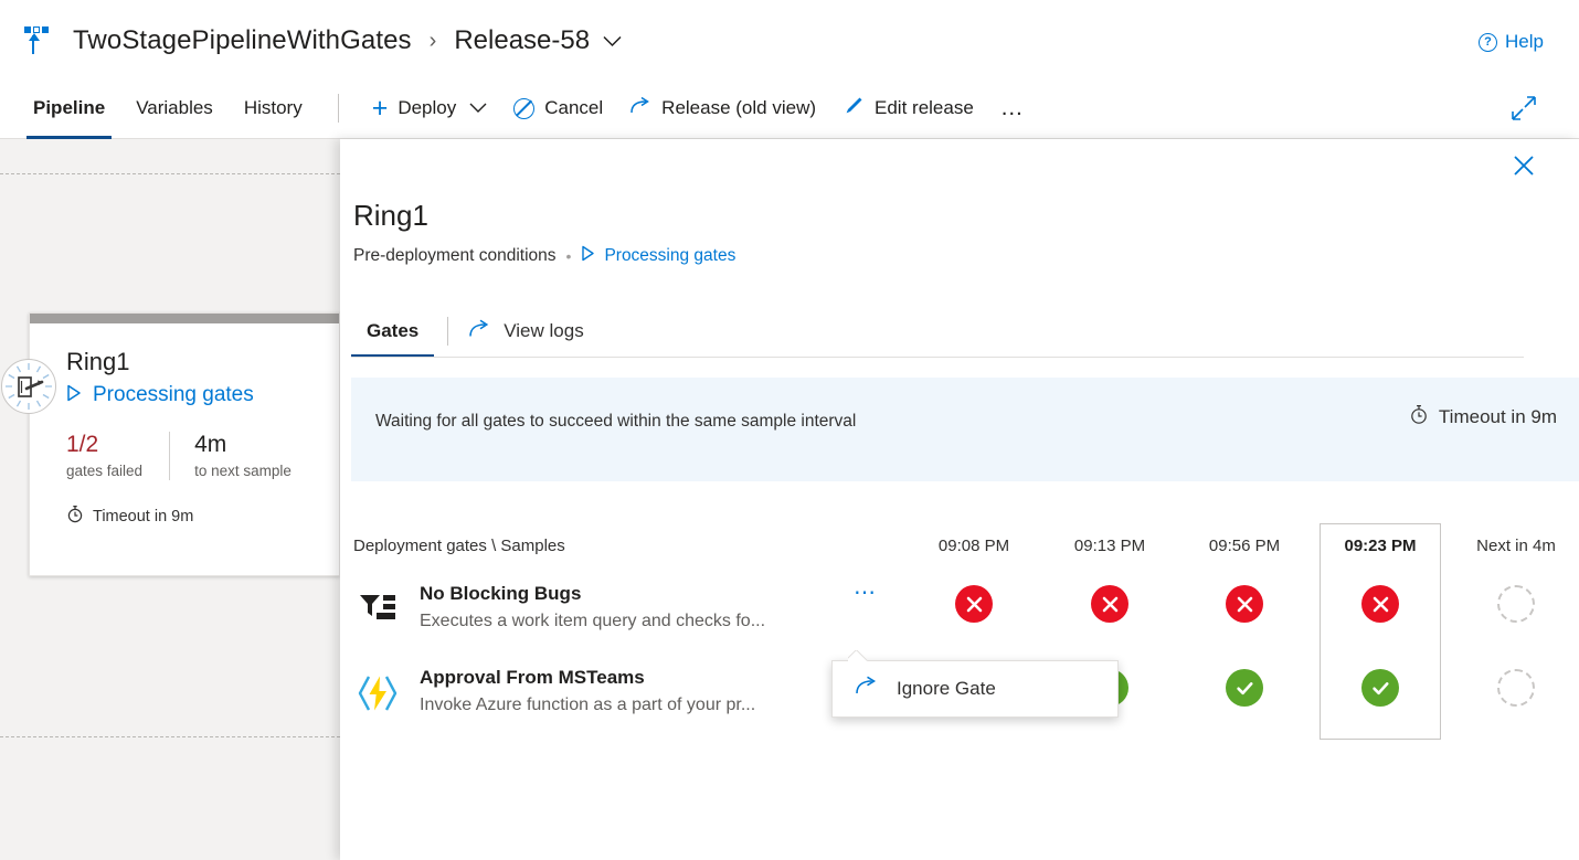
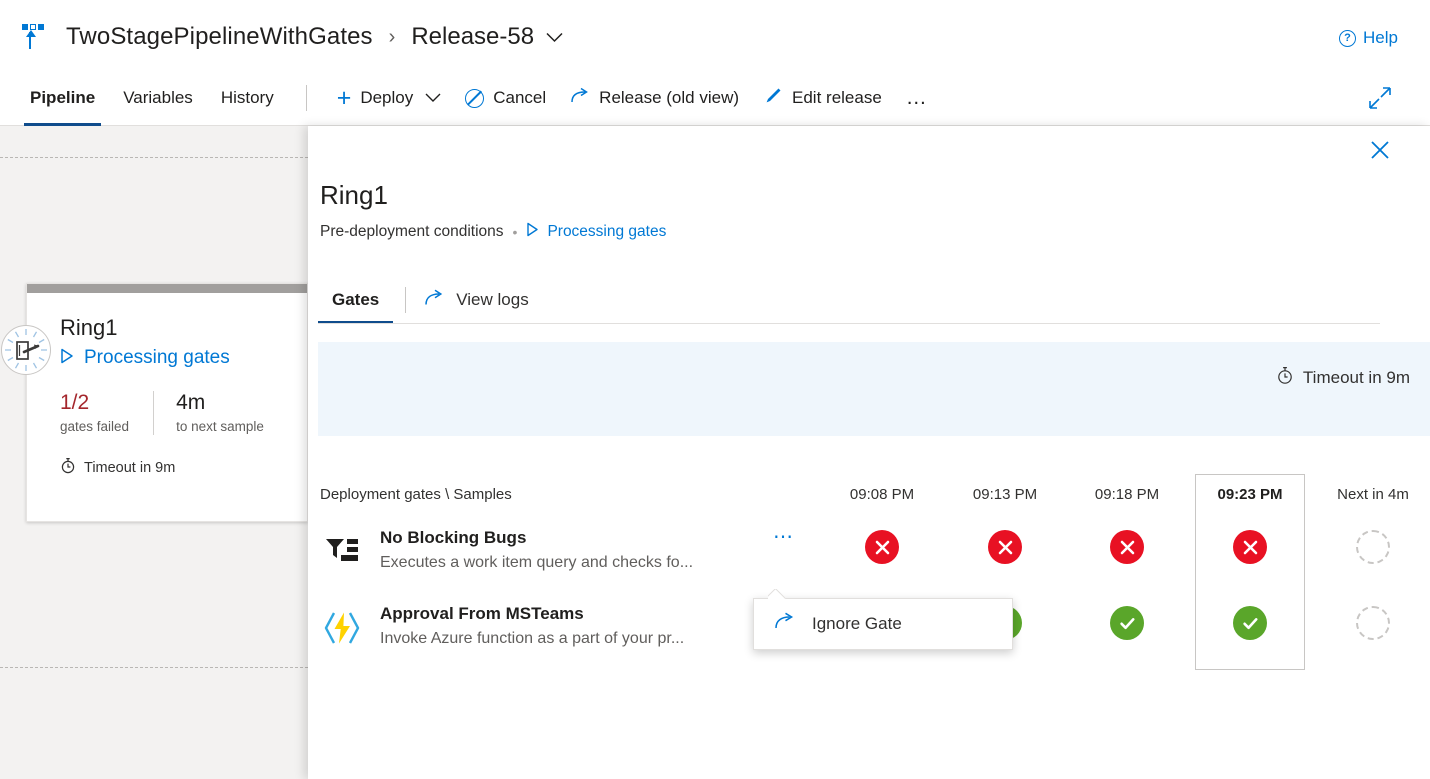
  TwoStagePipelineWithGates
  ›
  Release-58
  ?
  Help
  Pipeline
  Variables
  History
  +
  Deploy
  Cancel
  Release (old view)
  Edit release
  …
  Ring1
  Processing gates
  1/2
  gates failed
  4m
  to next sample
  Timeout in 9m
  Ring1
  Pre-deployment conditions
  •
  Processing gates
  Gates
  View logs
- Waiting for all gates to succeed within the same sample interval
  Timeout in 9m
  Deployment gates \ Samples
  09:08 PM
  09:13 PM
- 09:56 PM
+ 09:18 PM
  09:23 PM
  Next in 4m
  No Blocking Bugs
  Executes a work item query and checks fo...
  ⋯
  Approval From MSTeams
  Invoke Azure function as a part of your pr...
  Ignore Gate
